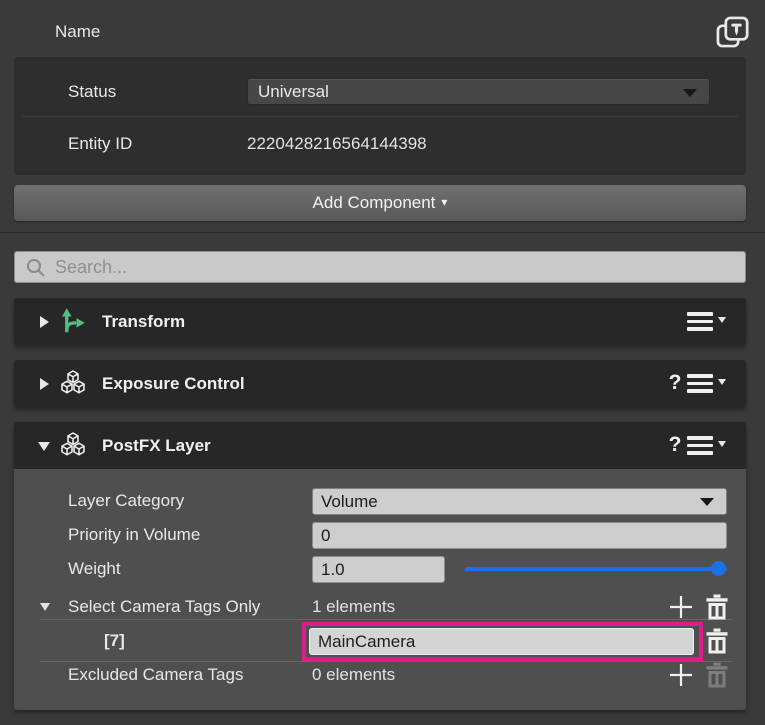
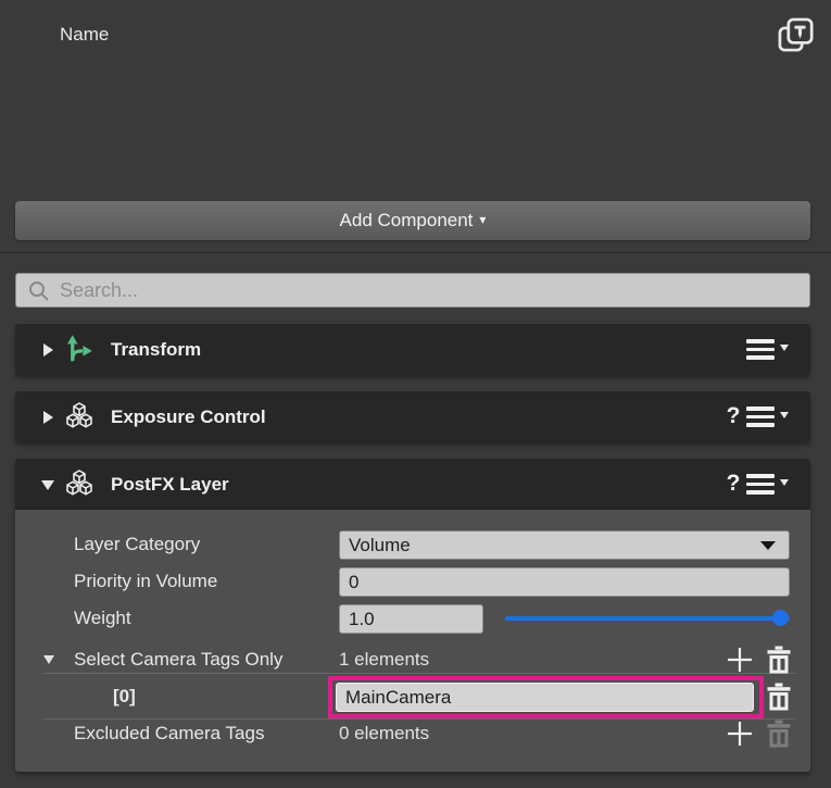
  Name
- Status
- Universal
- Entity ID
- 2220428216564144398
  Add Component ▾
  Search...
  Transform
  Exposure Control
  ?
  PostFX Layer
  ?
  Layer Category
  Volume
  Priority in Volume
  0
  Weight
  1.0
  Select Camera Tags Only
  1 elements
- [7]
+ [0]
  MainCamera
  Excluded Camera Tags
  0 elements
